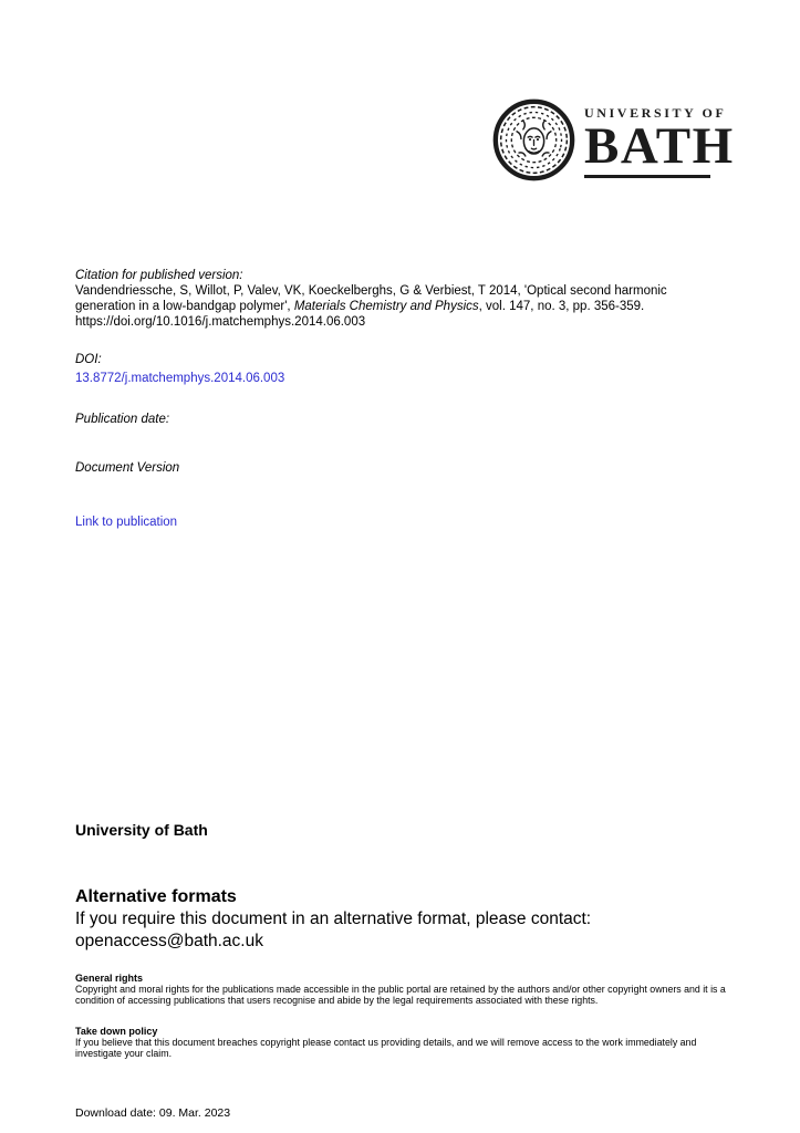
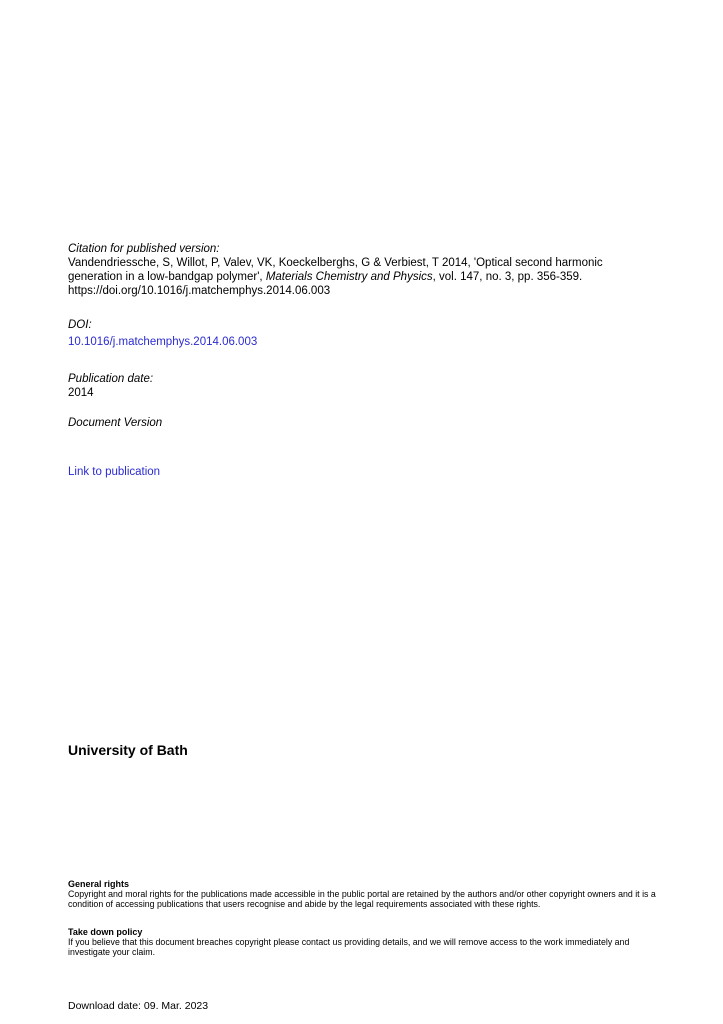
- UNIVERSITY OF
- BATH
  Citation for published version:
  Vandendriessche, S, Willot, P, Valev, VK, Koeckelberghs, G & Verbiest, T 2014, 'Optical second harmonic generation in a low-bandgap polymer', Materials Chemistry and Physics, vol. 147, no. 3, pp. 356-359.
  https://doi.org/10.1016/j.matchemphys.2014.06.003
  DOI:
- 13.8772/j.matchemphys.2014.06.003
+ 10.1016/j.matchemphys.2014.06.003
  Publication date:
+ 2014
  Document Version
  Link to publication
  University of Bath
- Alternative formats
- If you require this document in an alternative format, please contact:
- openaccess@bath.ac.uk
  General rights
  Copyright and moral rights for the publications made accessible in the public portal are retained by the authors and/or other copyright owners and it is a condition of accessing publications that users recognise and abide by the legal requirements associated with these rights.
  Take down policy
  If you believe that this document breaches copyright please contact us providing details, and we will remove access to the work immediately and investigate your claim.
  Download date: 09. Mar. 2023
